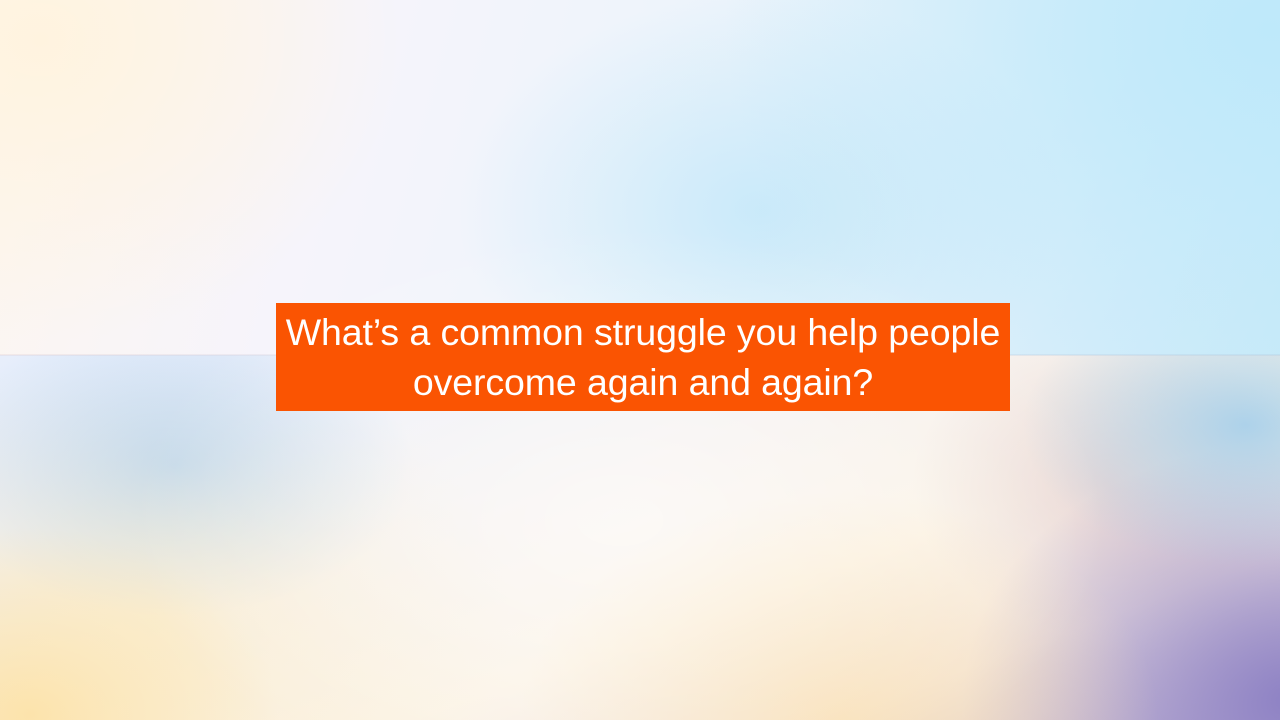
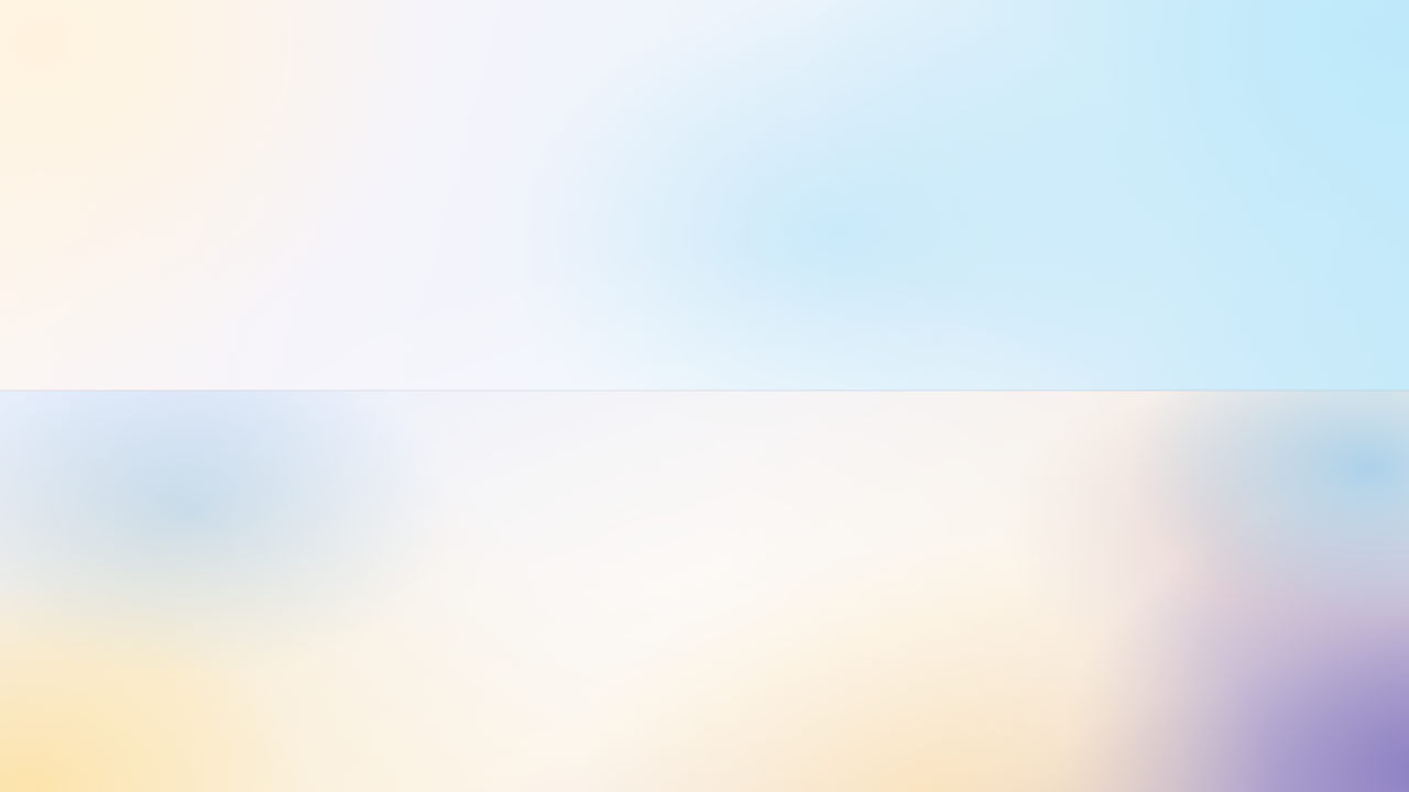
- What’s a common struggle you help people overcome again and again?
